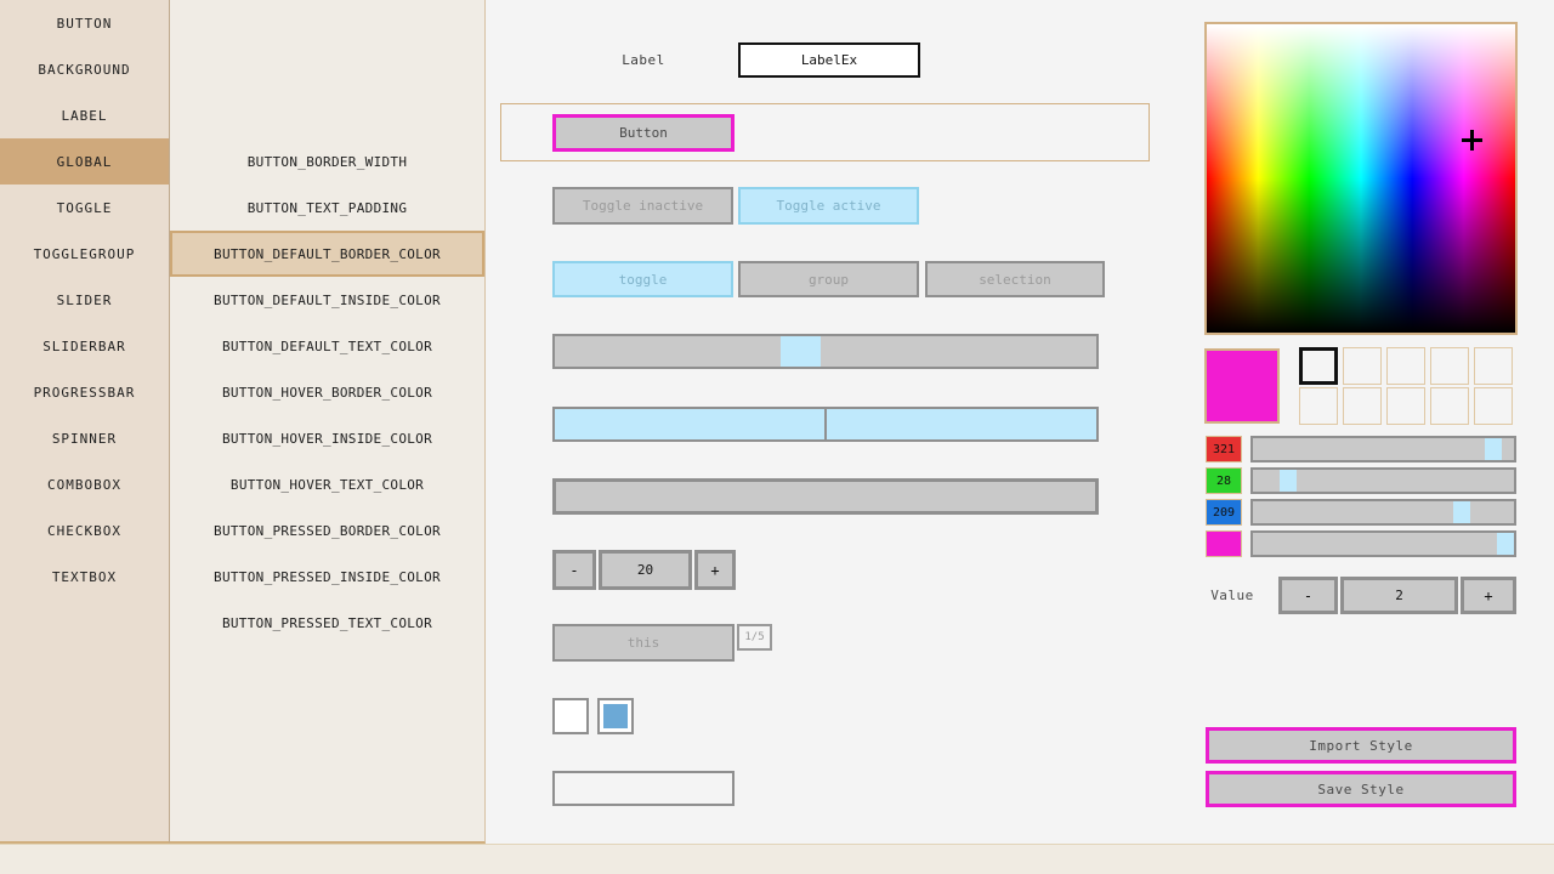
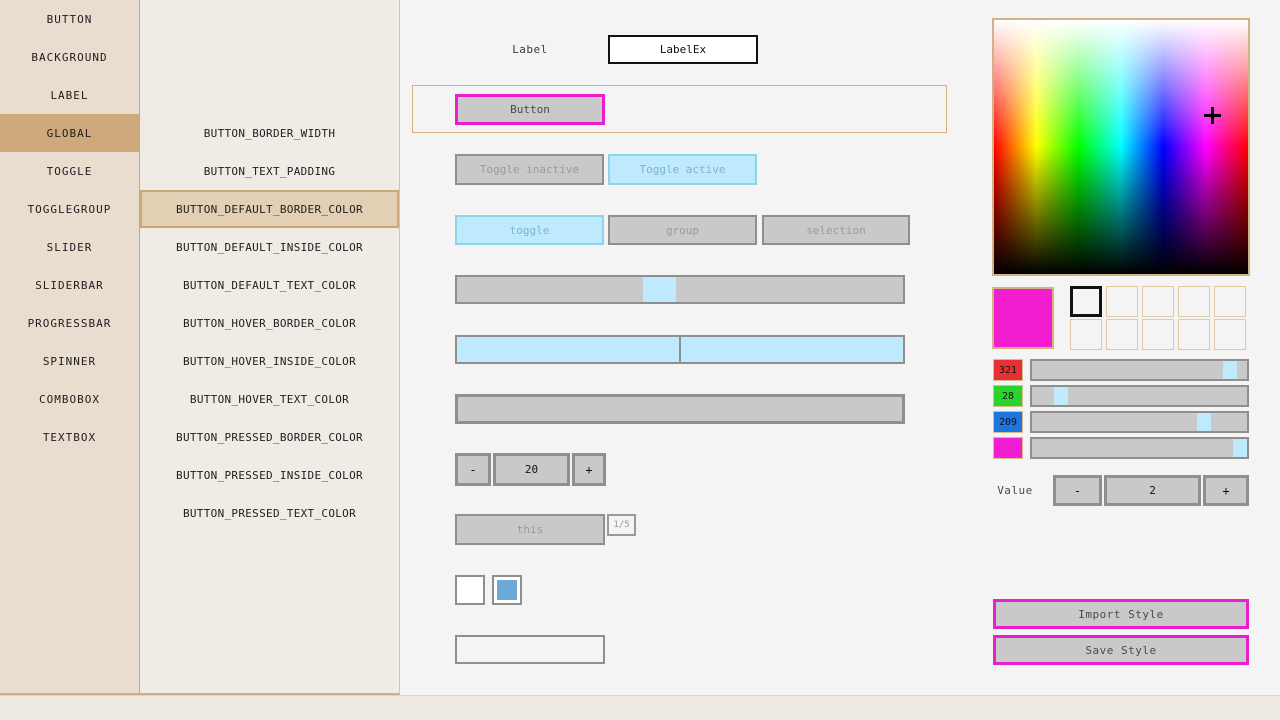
  BUTTON
  BACKGROUND
  LABEL
  GLOBAL
  TOGGLE
  TOGGLEGROUP
  SLIDER
  SLIDERBAR
  PROGRESSBAR
  SPINNER
  COMBOBOX
- CHECKBOX
  TEXTBOX
  BUTTON_BORDER_WIDTH
  BUTTON_TEXT_PADDING
  BUTTON_DEFAULT_BORDER_COLOR
  BUTTON_DEFAULT_INSIDE_COLOR
  BUTTON_DEFAULT_TEXT_COLOR
  BUTTON_HOVER_BORDER_COLOR
  BUTTON_HOVER_INSIDE_COLOR
  BUTTON_HOVER_TEXT_COLOR
  BUTTON_PRESSED_BORDER_COLOR
  BUTTON_PRESSED_INSIDE_COLOR
  BUTTON_PRESSED_TEXT_COLOR
  Label
  LabelEx
  Button
  Toggle inactive
  Toggle active
  toggle
  group
  selection
  -
  20
  +
  this
  1/5
  321
  28
  209
  Value
  -
  2
  +
  Import Style
  Save Style
